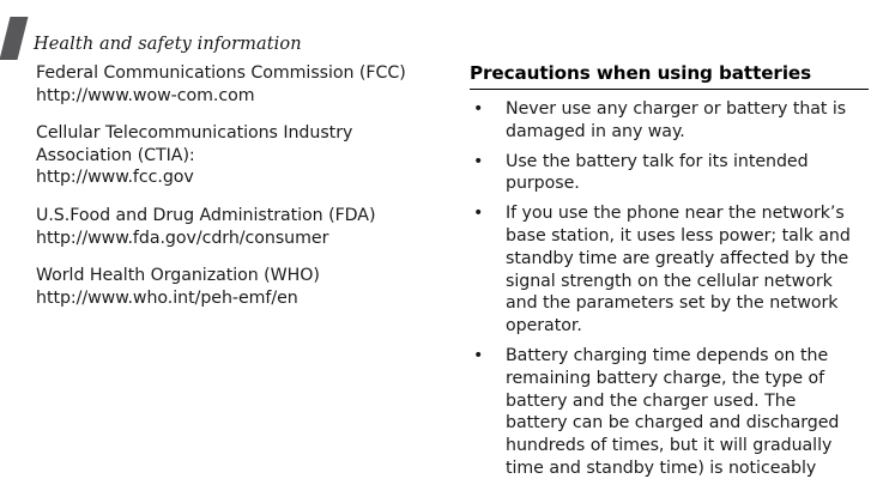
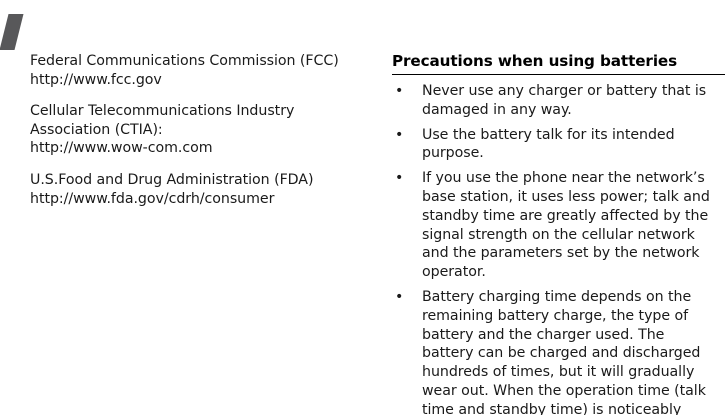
- Health and safety information
  Federal Communications Commission (FCC)
- http://www.wow-com.com
+ http://www.fcc.gov
  Cellular Telecommunications Industry
  Association (CTIA):
- http://www.fcc.gov
+ http://www.wow-com.com
  U.S.Food and Drug Administration (FDA)
  http://www.fda.gov/cdrh/consumer
- World Health Organization (WHO)
- http://www.who.int/peh-emf/en
  Precautions when using batteries
  •
  Never use any charger or battery that is
  damaged in any way.
  •
  Use the battery talk for its intended
  purpose.
  •
  If you use the phone near the network’s
  base station, it uses less power; talk and
  standby time are greatly affected by the
  signal strength on the cellular network
  and the parameters set by the network
  operator.
  •
  Battery charging time depends on the
  remaining battery charge, the type of
  battery and the charger used. The
  battery can be charged and discharged
  hundreds of times, but it will gradually
+ wear out. When the operation time (talk
  time and standby time) is noticeably
